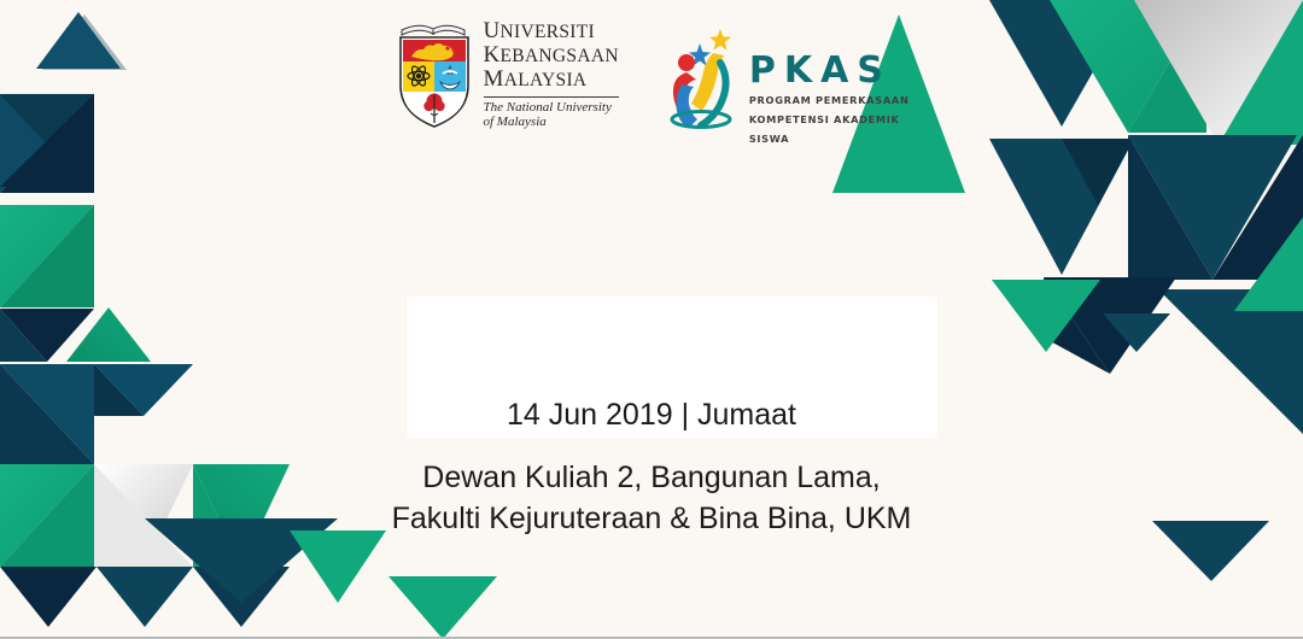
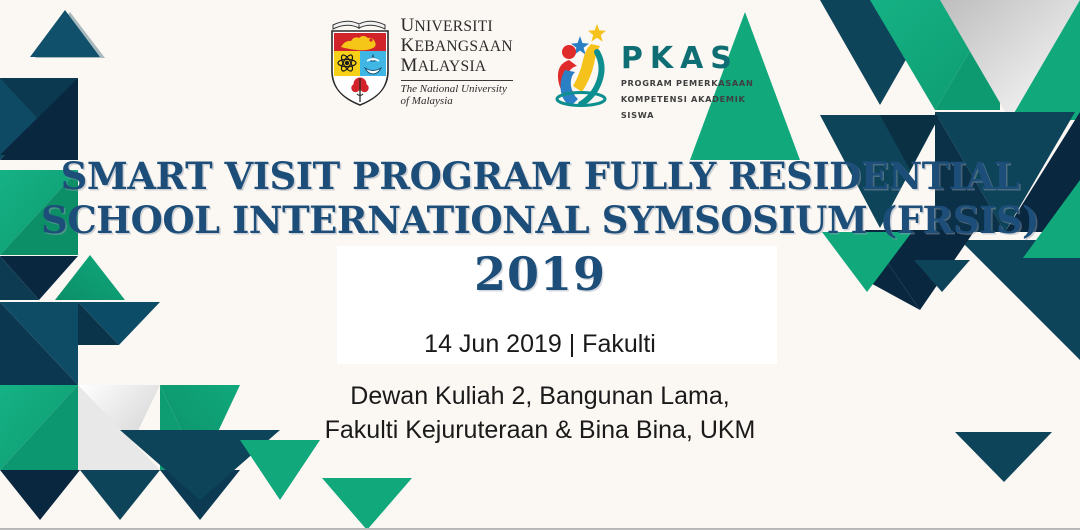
  UNIVERSITI
  KEBANGSAAN
  MALAYSIA
  The National University
  of Malaysia
  PKAS
  PROGRAM PEMERKASAAN
  KOMPETENSI AKADEMIK
  SISWA
+ SMART VISIT PROGRAM FULLY RESIDENTIAL
+ SCHOOL INTERNATIONAL SYMSOSIUM (FRSIS)
+ 2019
- 14 Jun 2019 | Jumaat
+ 14 Jun 2019 | Fakulti
  Dewan Kuliah 2, Bangunan Lama,
  Fakulti Kejuruteraan & Bina Bina, UKM
